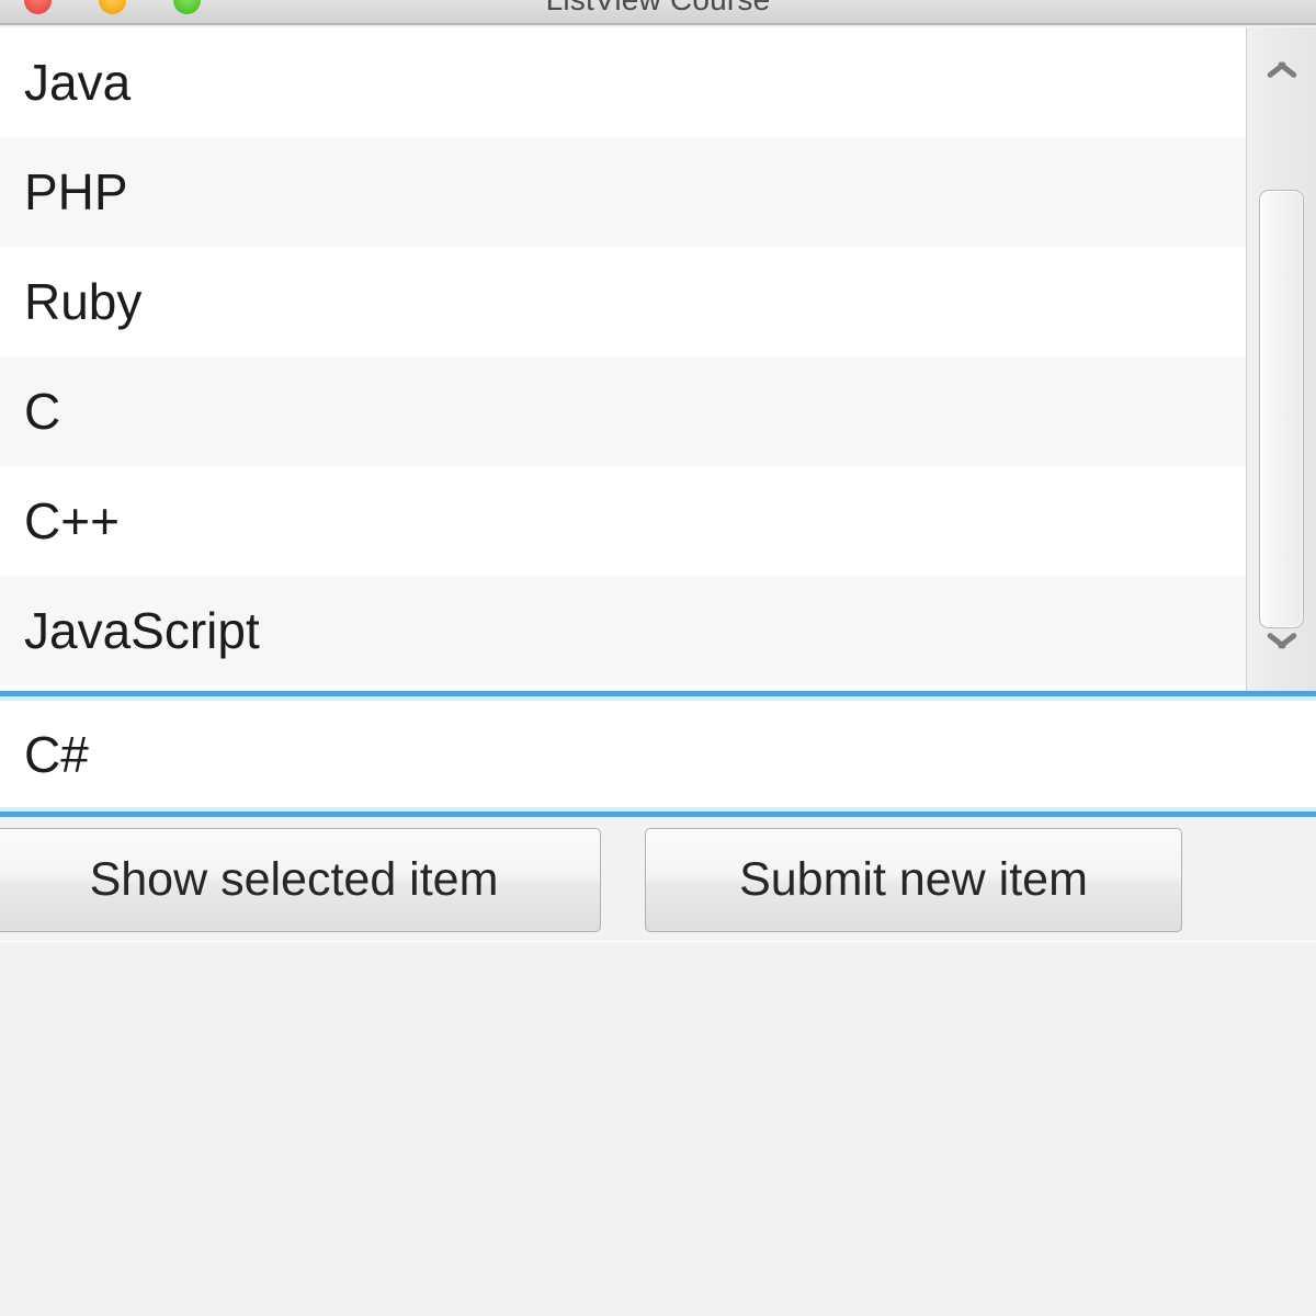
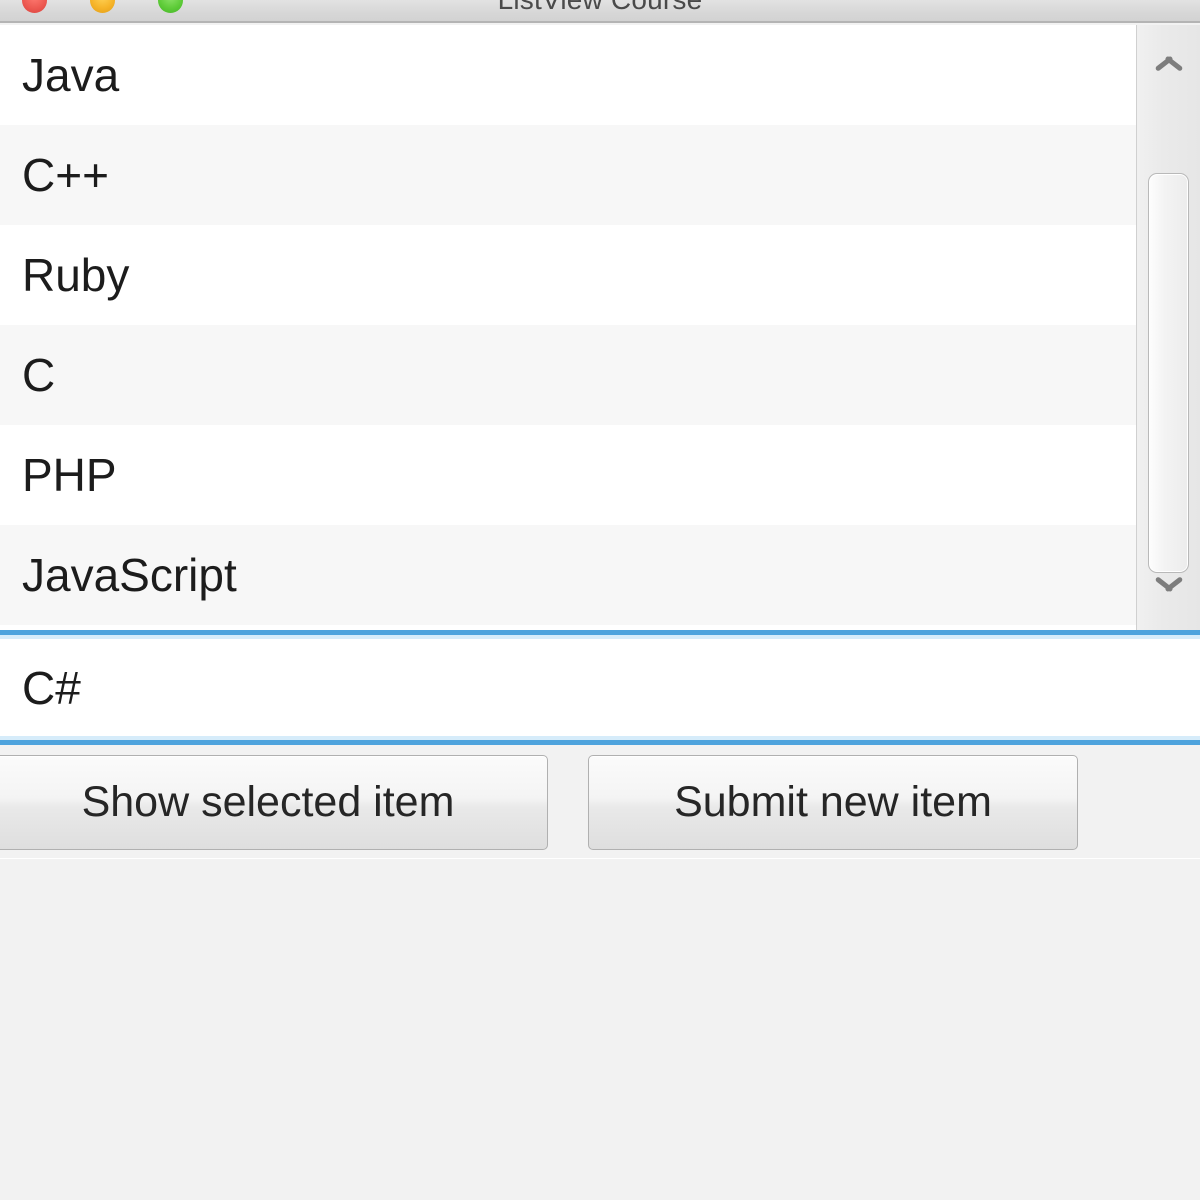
  Java
- PHP
+ C++
  Ruby
  C
- C++
+ PHP
  JavaScript
  C#
  Show selected item
  Submit new item
